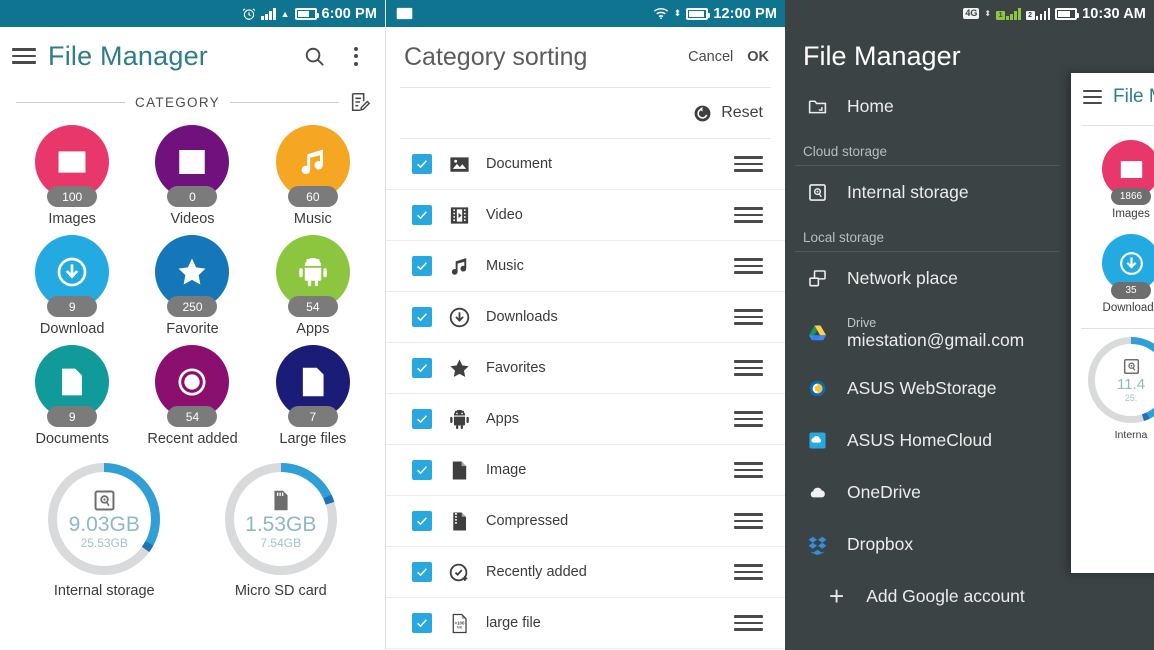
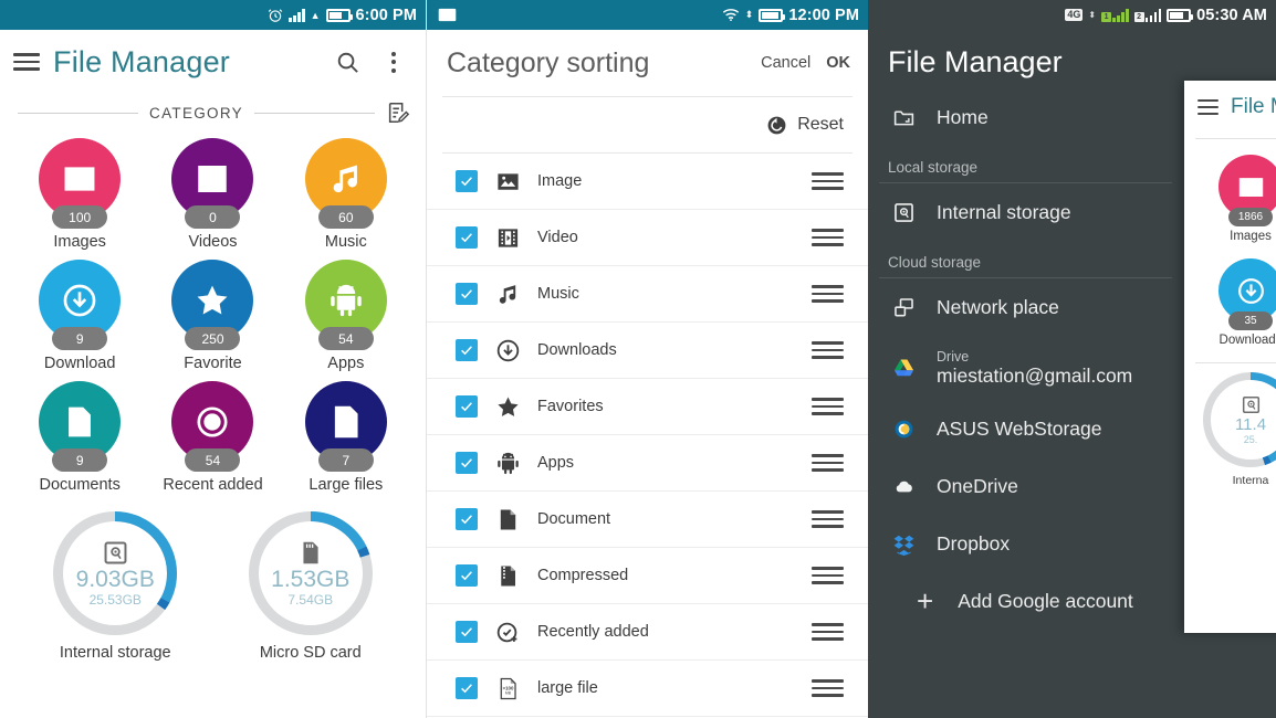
  ▲
  6:00 PM
  File Manager
  CATEGORY
  100
  Images
  0
  Videos
  60
  Music
  9
  Download
  250
  Favorite
  54
  Apps
  9
  Documents
  54
  Recent added
  7
  Large files
  9.03GB
  25.53GB
  Internal storage
  1.53GB
  7.54GB
  Micro SD card
  ⬍
  12:00 PM
  Category sorting
  Cancel
  OK
  Reset
- Document
+ Image
  Video
  Music
  Downloads
  Favorites
  Apps
- Image
+ Document
  Compressed
  Recently added
  large file
  4G
  ⬍
- 10:30 AM
+ 05:30 AM
  File Manager
  Home
- Cloud storage
+ Local storage
  Internal storage
- Local storage
+ Cloud storage
  Network place
  Drive
  miestation@gmail.com
  ASUS WebStorage
- ASUS HomeCloud
  OneDrive
  Dropbox
  +
  Add Google account
  File
  1866
  Images
  35
  Download
  11.4
  25.
  Interna
